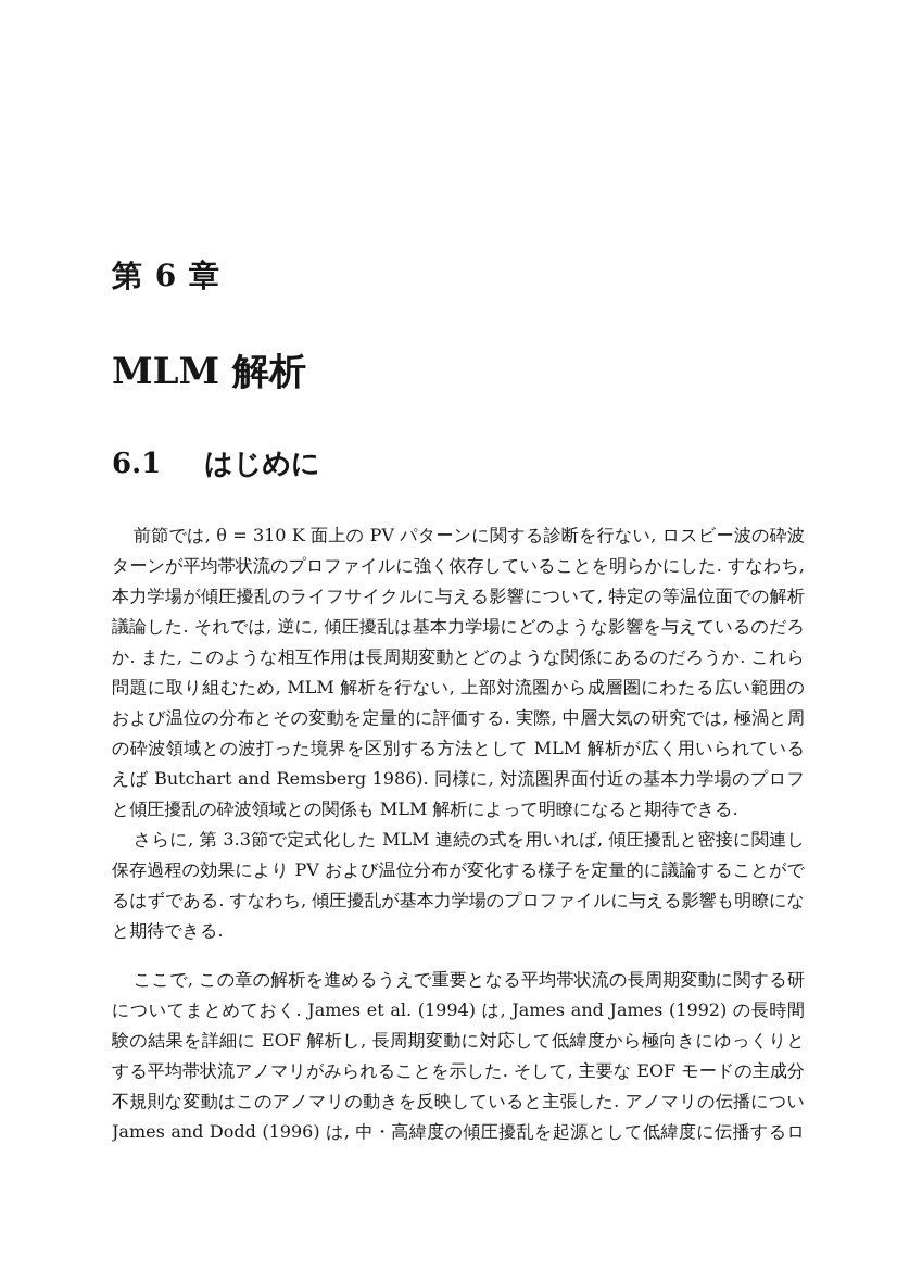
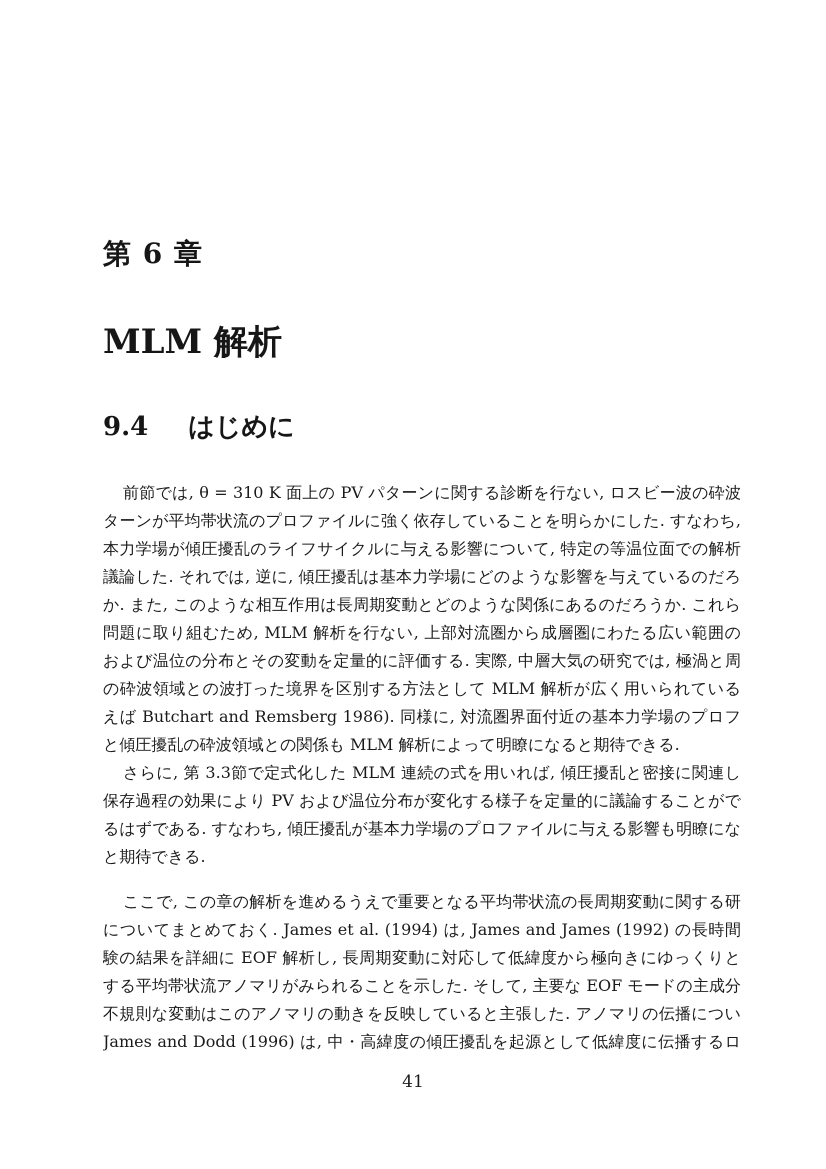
  第 6 章
  MLM 解析
- 6.1 はじめに
+ 9.4 はじめに
  前節では, θ = 310 K 面上の PV パターンに関する診断を行ない, ロスビー波の砕波
  ターンが平均帯状流のプロファイルに強く依存していることを明らかにした. すなわち,
  本力学場が傾圧擾乱のライフサイクルに与える影響について, 特定の等温位面での解析
  議論した. それでは, 逆に, 傾圧擾乱は基本力学場にどのような影響を与えているのだろ
  か. また, このような相互作用は長周期変動とどのような関係にあるのだろうか. これら
  問題に取り組むため, MLM 解析を行ない, 上部対流圏から成層圏にわたる広い範囲の
  および温位の分布とその変動を定量的に評価する. 実際, 中層大気の研究では, 極渦と周
  の砕波領域との波打った境界を区別する方法として MLM 解析が広く用いられている
  えば Butchart and Remsberg 1986). 同様に, 対流圏界面付近の基本力学場のプロフ
  と傾圧擾乱の砕波領域との関係も MLM 解析によって明瞭になると期待できる.
  さらに, 第 3.3節で定式化した MLM 連続の式を用いれば, 傾圧擾乱と密接に関連し
  保存過程の効果により PV および温位分布が変化する様子を定量的に議論することがで
  るはずである. すなわち, 傾圧擾乱が基本力学場のプロファイルに与える影響も明瞭にな
  と期待できる.
  ここで, この章の解析を進めるうえで重要となる平均帯状流の長周期変動に関する研
  についてまとめておく. James et al. (1994) は, James and James (1992) の長時間
  験の結果を詳細に EOF 解析し, 長周期変動に対応して低緯度から極向きにゆっくりと
  する平均帯状流アノマリがみられることを示した. そして, 主要な EOF モードの主成分
  不規則な変動はこのアノマリの動きを反映していると主張した. アノマリの伝播につい
  James and Dodd (1996) は, 中・高緯度の傾圧擾乱を起源として低緯度に伝播するロ
+ 41
